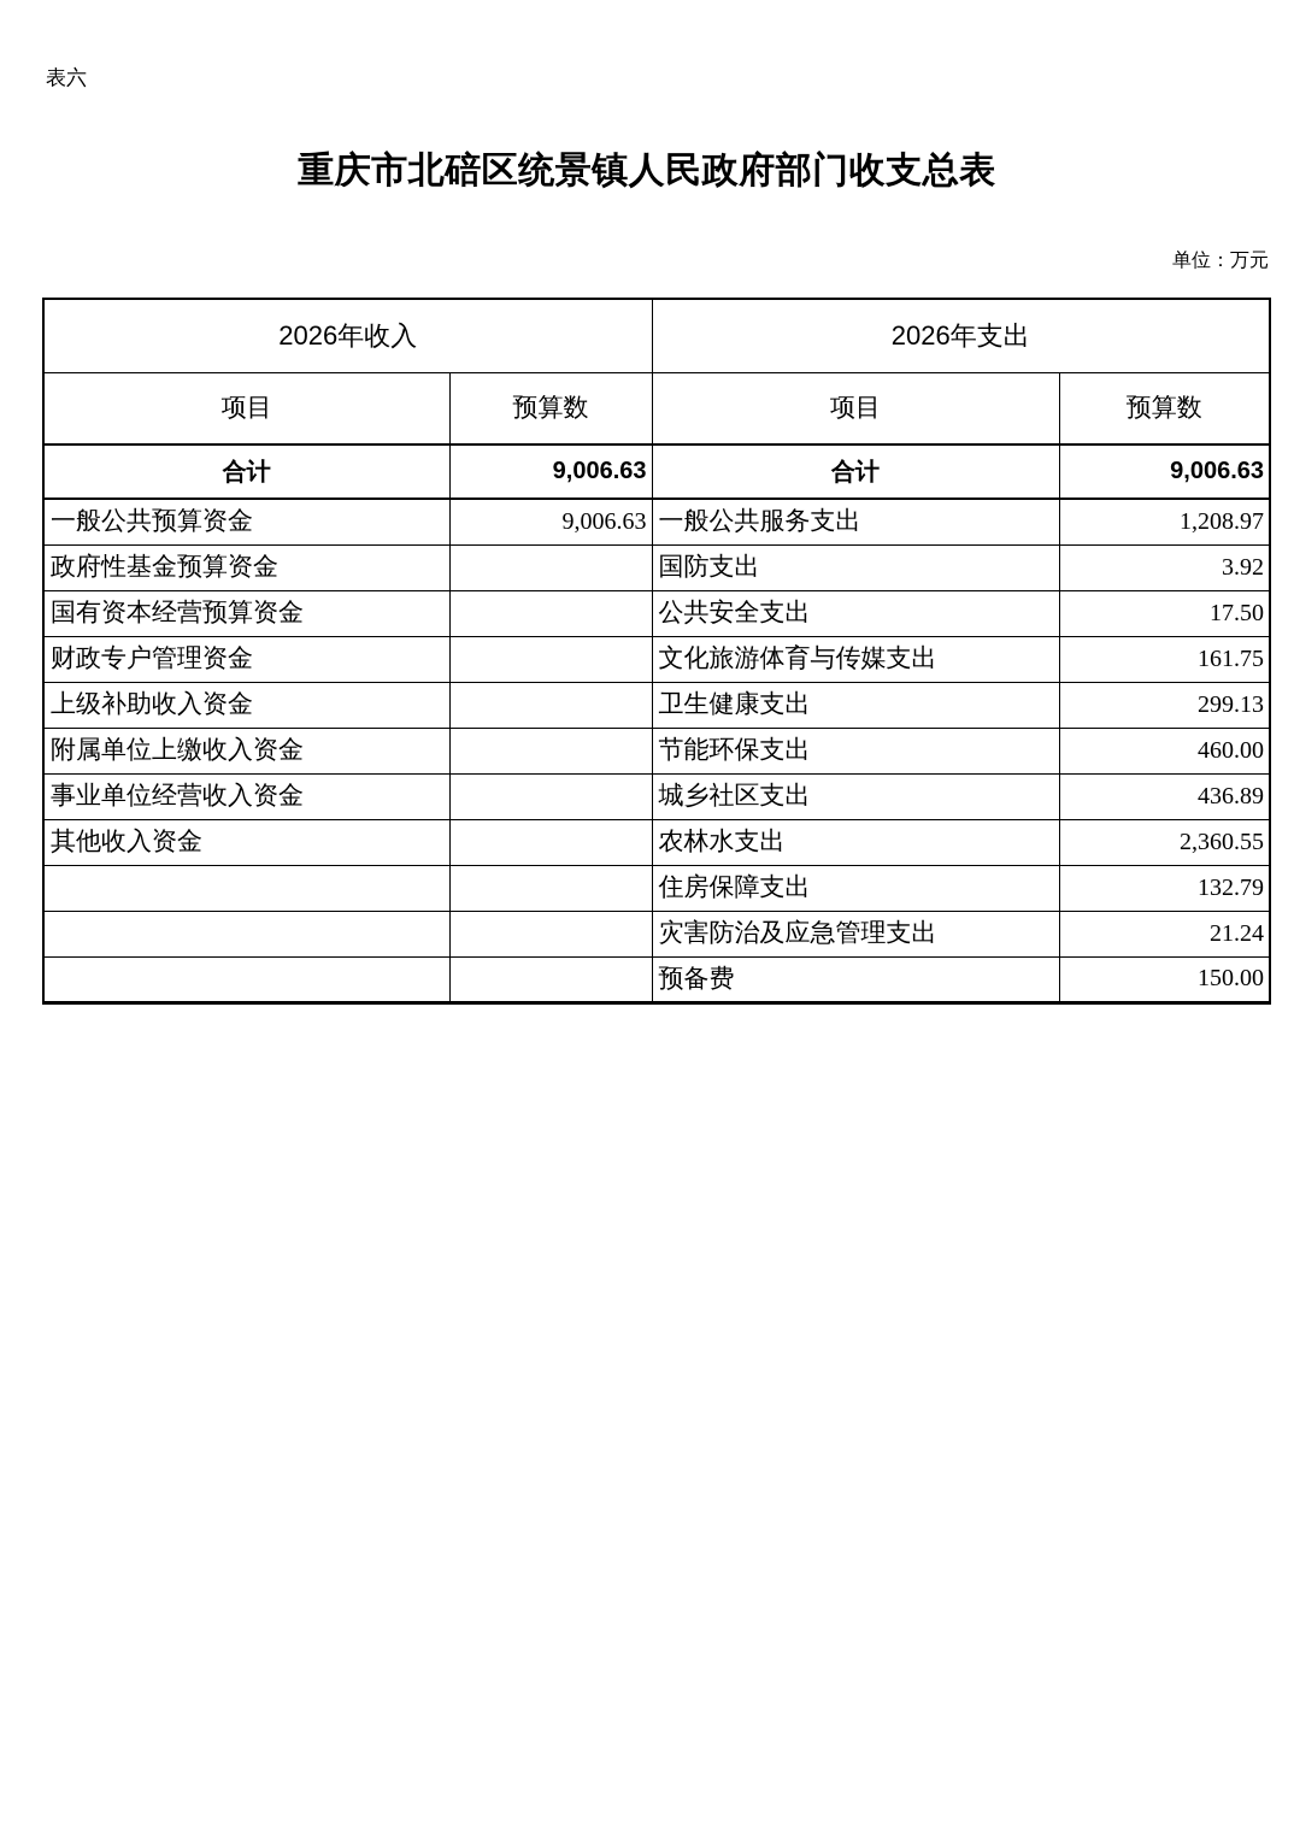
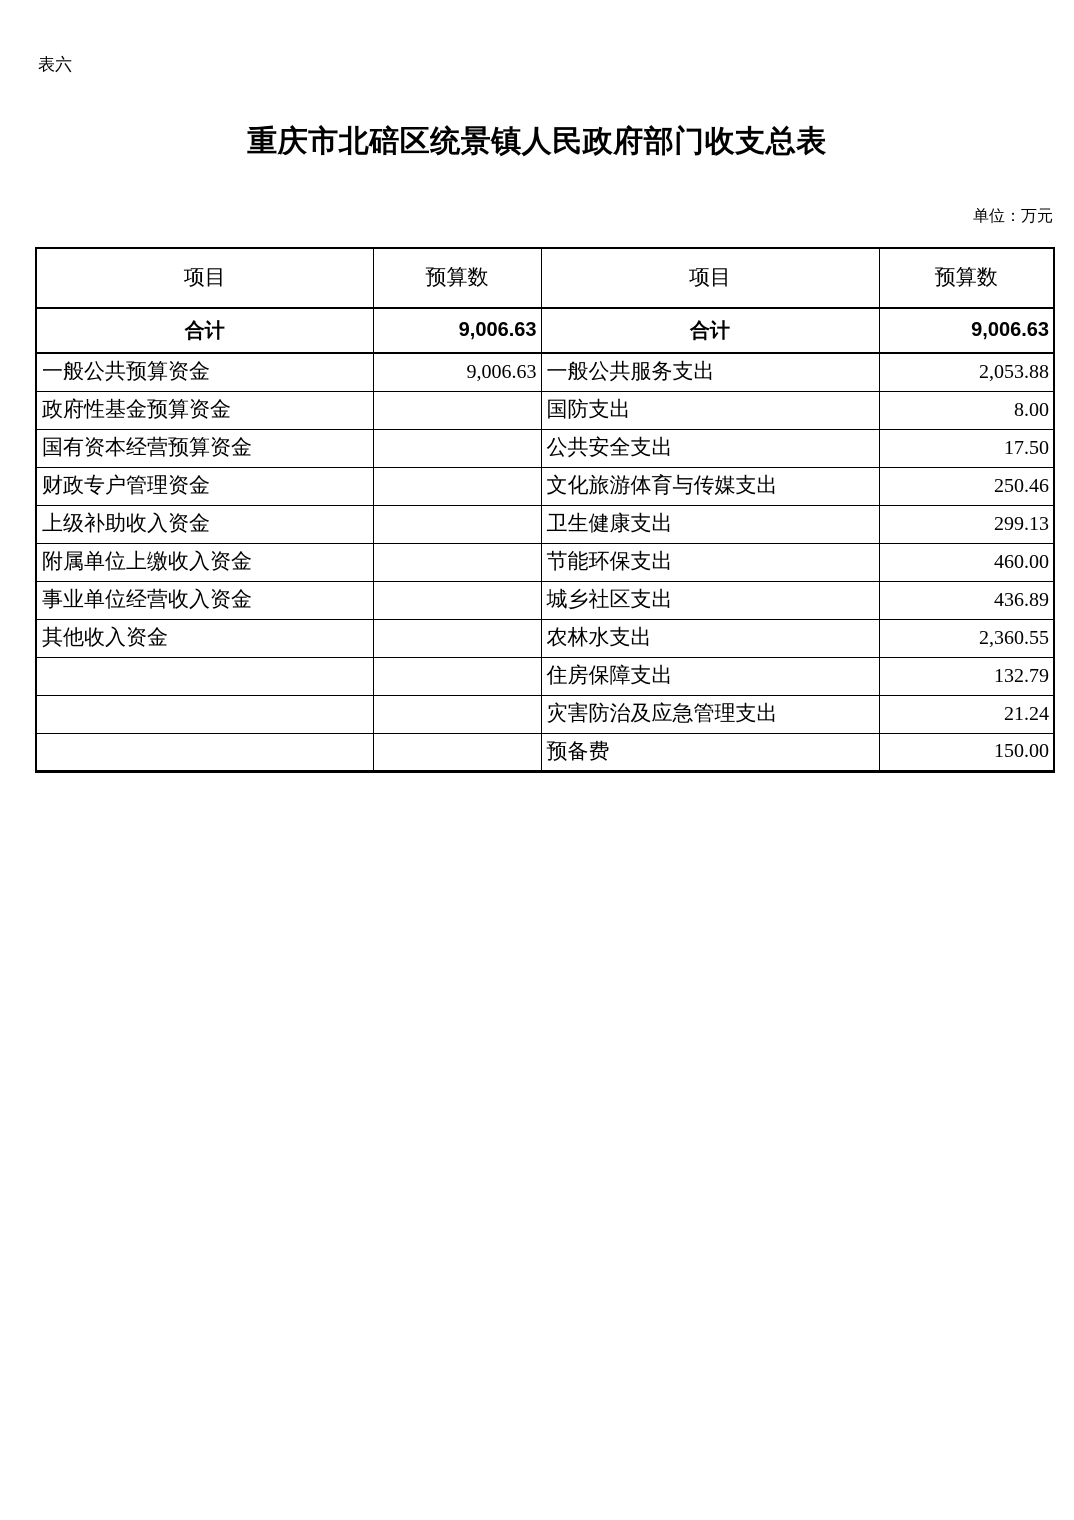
  表六
  重庆市北碚区统景镇人民政府部门收支总表
  单位：万元
- 2026年收入	2026年支出
  项目	预算数	项目	预算数
  合计	9,006.63	合计	9,006.63
- 一般公共预算资金	9,006.63	一般公共服务支出	1,208.97
+ 一般公共预算资金	9,006.63	一般公共服务支出	2,053.88
- 政府性基金预算资金		国防支出	3.92
+ 政府性基金预算资金		国防支出	8.00
  国有资本经营预算资金		公共安全支出	17.50
- 财政专户管理资金		文化旅游体育与传媒支出	161.75
+ 财政专户管理资金		文化旅游体育与传媒支出	250.46
  上级补助收入资金		卫生健康支出	299.13
  附属单位上缴收入资金		节能环保支出	460.00
  事业单位经营收入资金		城乡社区支出	436.89
  其他收入资金		农林水支出	2,360.55
  		住房保障支出	132.79
  		灾害防治及应急管理支出	21.24
  		预备费	150.00
